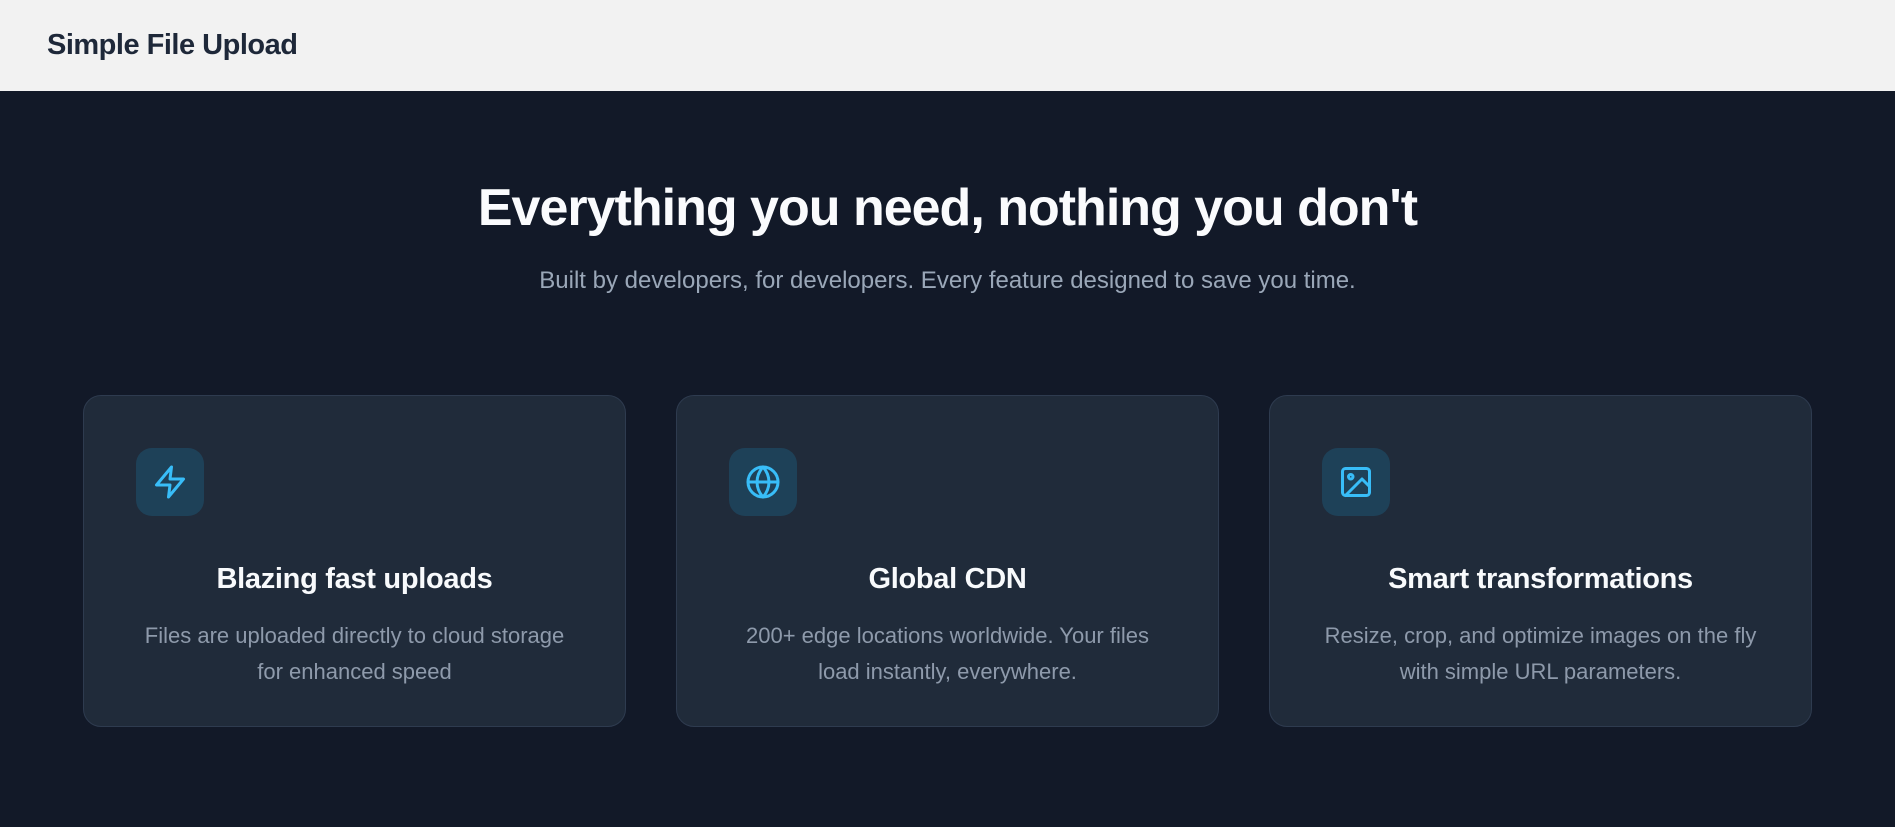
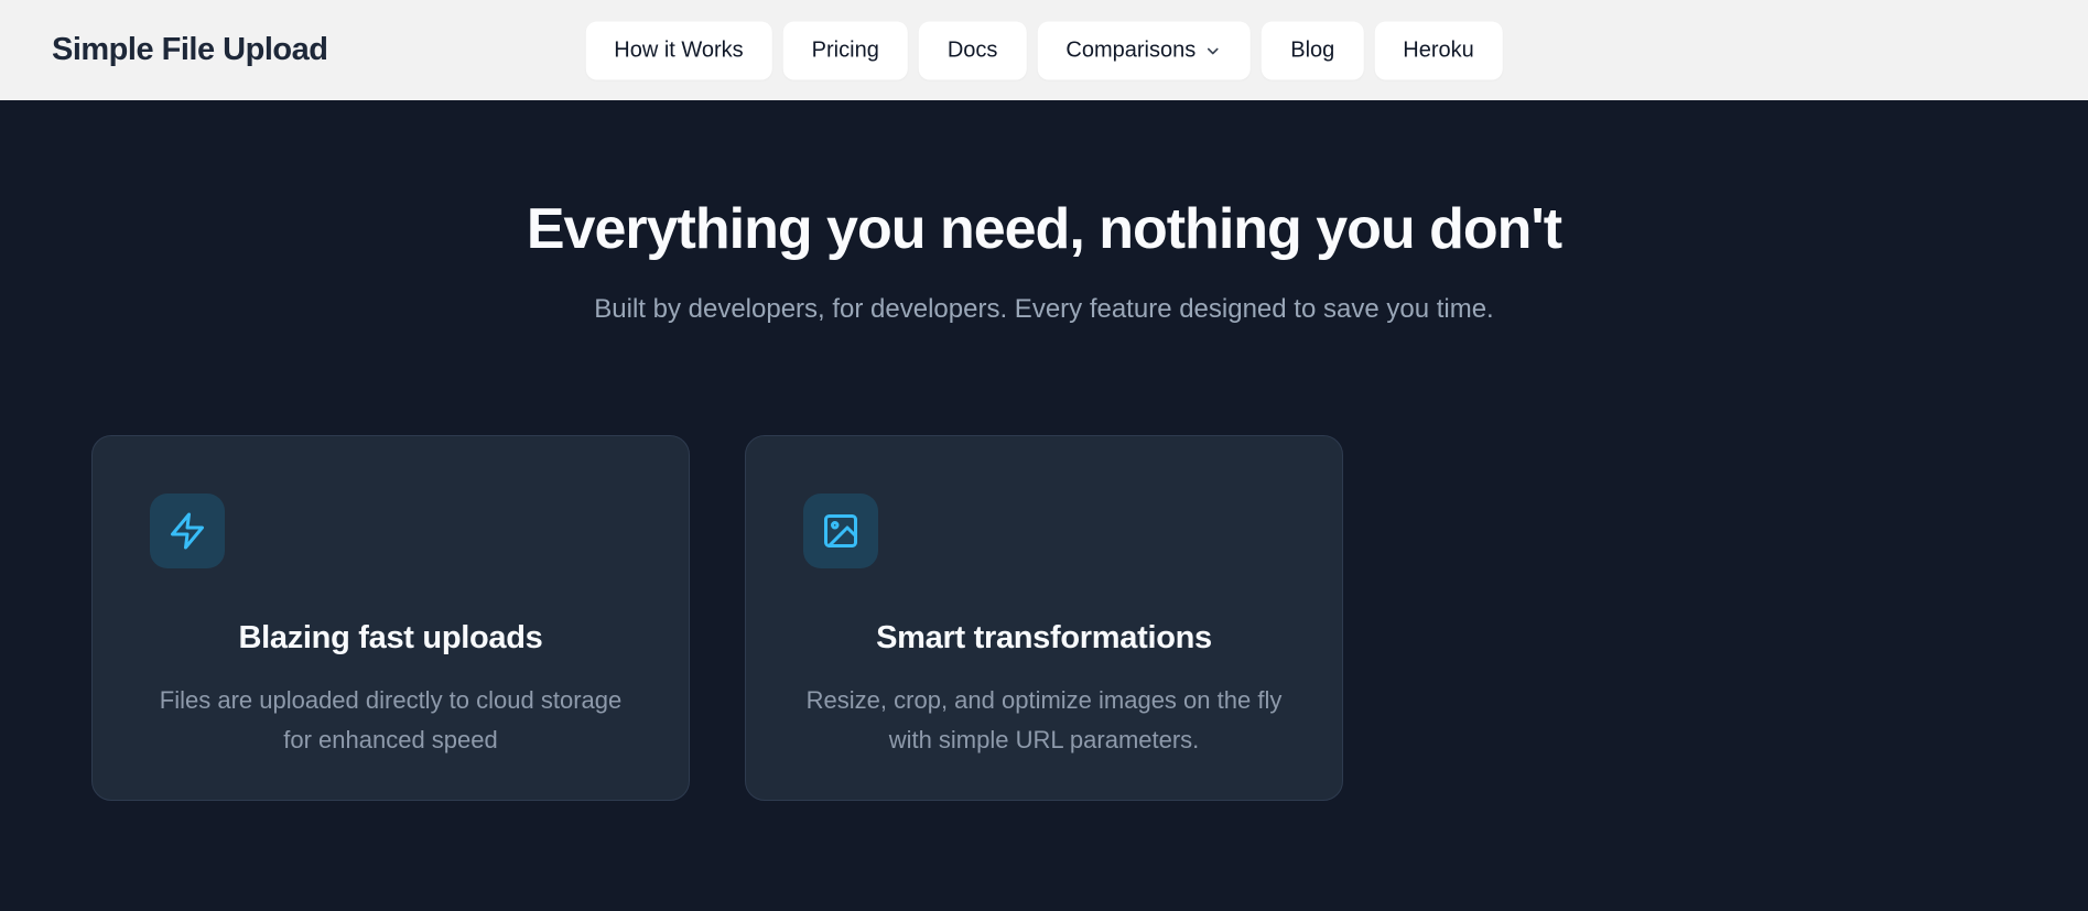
  Simple File Upload
+ How it Works
+ Pricing
+ Docs
+ Comparisons
+ Blog
+ Heroku
  Everything you need, nothing you don't
  Built by developers, for developers. Every feature designed to save you time.
  Blazing fast uploads
  Files are uploaded directly to cloud storage for enhanced speed
- Global CDN
- 200+ edge locations worldwide. Your files load instantly, everywhere.
  Smart transformations
  Resize, crop, and optimize images on the fly with simple URL parameters.
